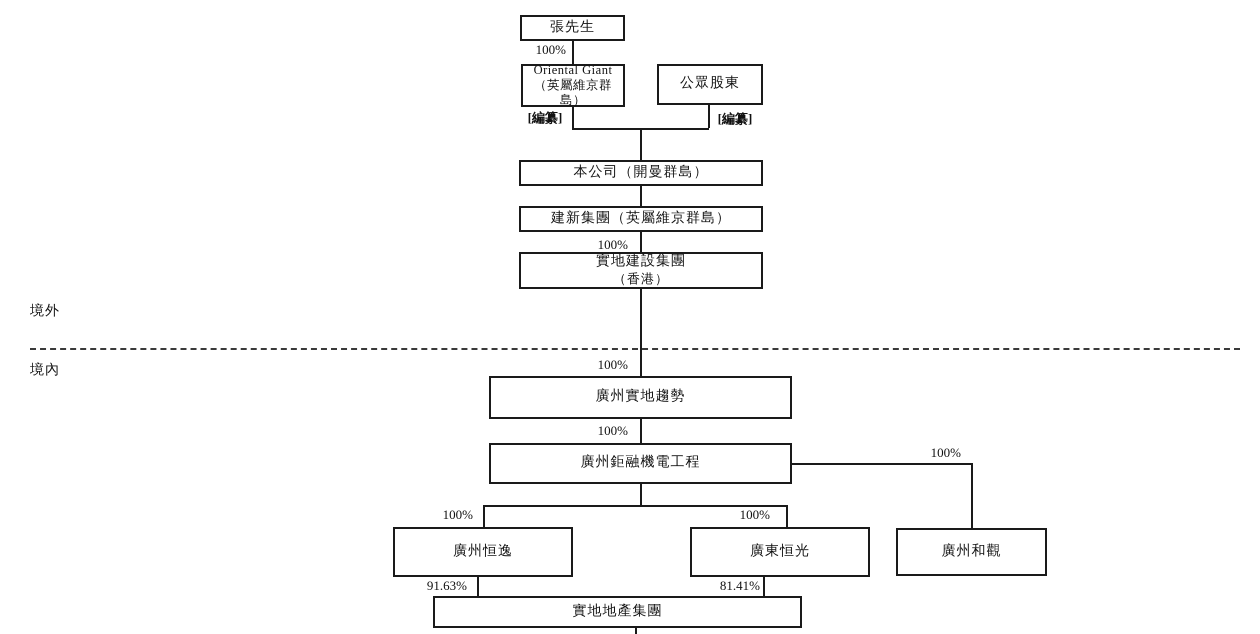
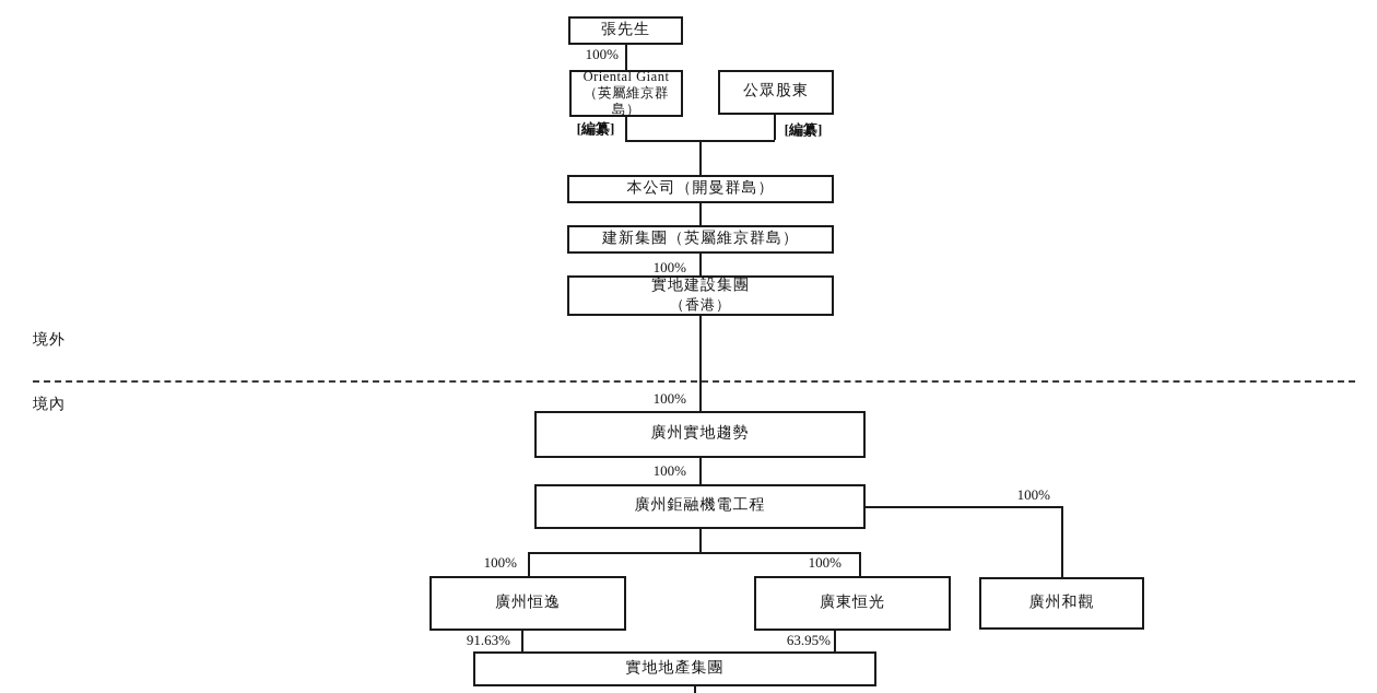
  境外
  境內
  100%
  [編纂]
  [編纂]
  100%
  100%
  100%
  100%
  100%
  100%
  91.63%
- 81.41%
+ 63.95%
  張先生
  Oriental Giant
  （英屬維京群島）
  公眾股東
  本公司（開曼群島）
  建新集團（英屬維京群島）
  實地建設集團
  （香港）
  廣州實地趨勢
  廣州鉅融機電工程
  廣州恒逸
  廣東恒光
  廣州和觀
  實地地產集團
